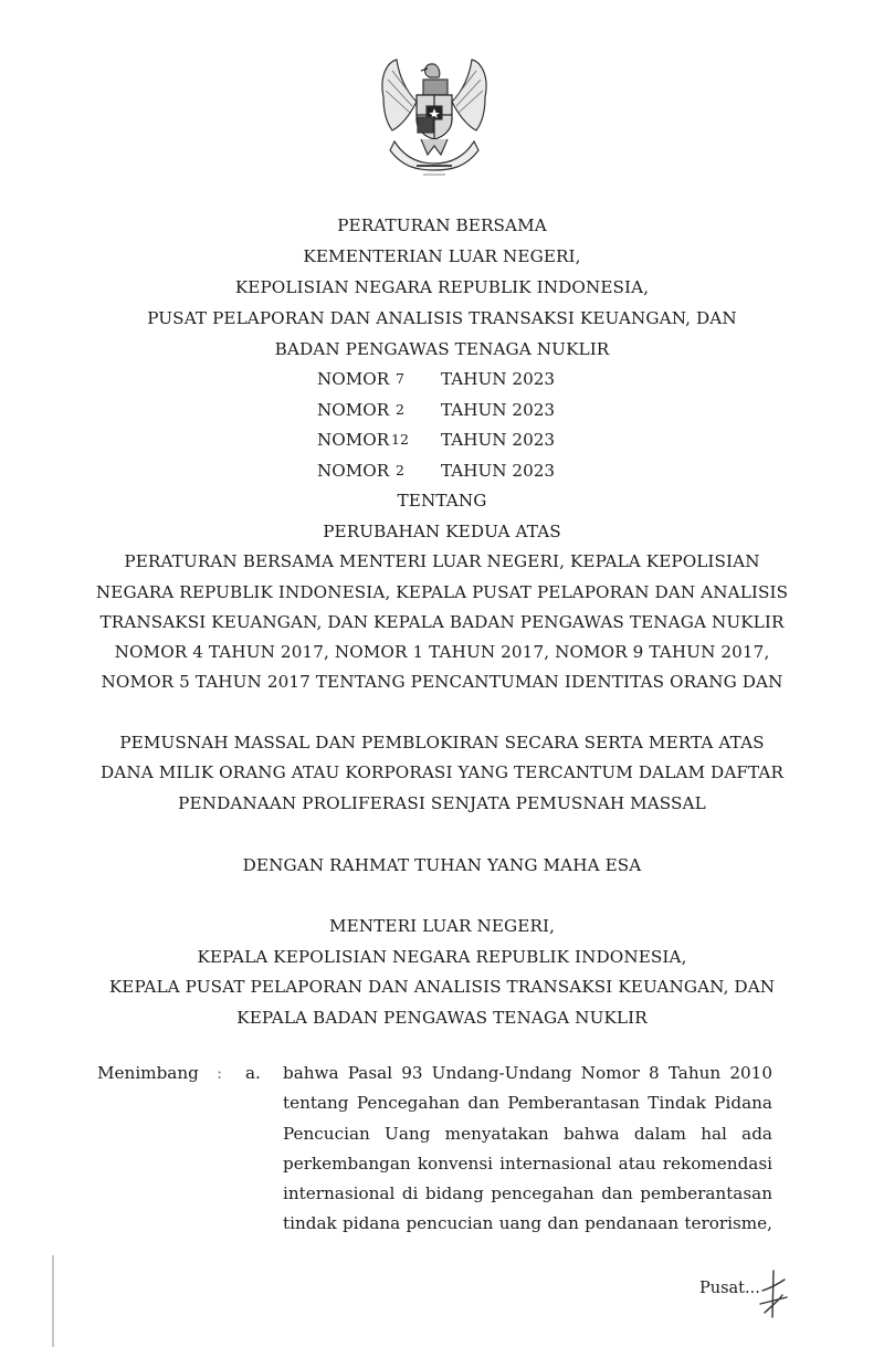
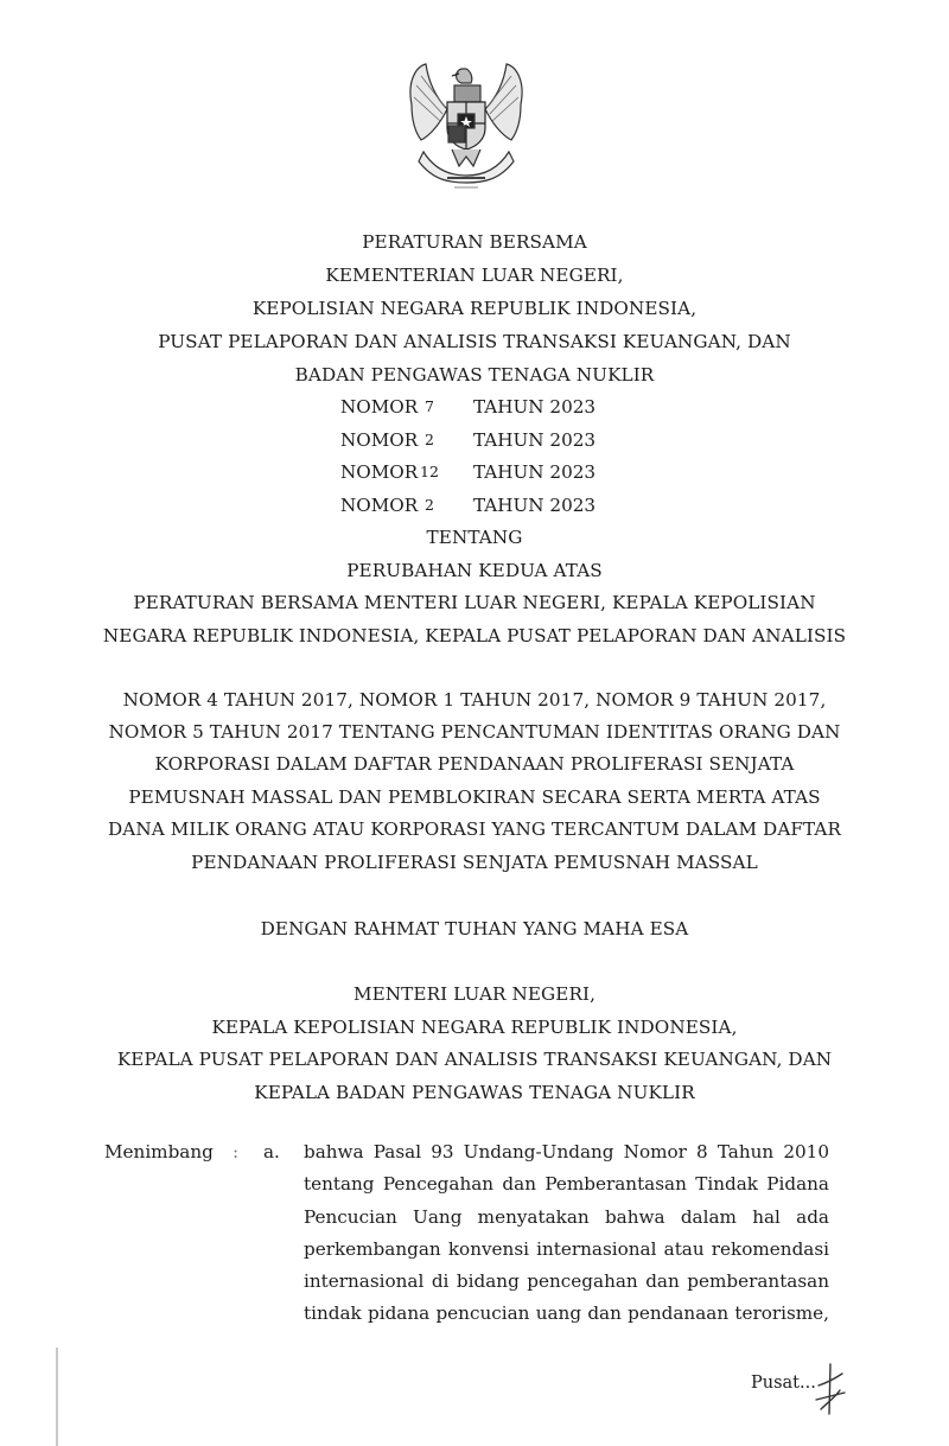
  PERATURAN BERSAMA
  KEMENTERIAN LUAR NEGERI,
  KEPOLISIAN NEGARA REPUBLIK INDONESIA,
  PUSAT PELAPORAN DAN ANALISIS TRANSAKSI KEUANGAN, DAN
  BADAN PENGAWAS TENAGA NUKLIR
  NOMOR
  7
  TAHUN 2023
  NOMOR
  2
  TAHUN 2023
  NOMOR
  12
  TAHUN 2023
  NOMOR
  2
  TAHUN 2023
  TENTANG
  PERUBAHAN KEDUA ATAS
  PERATURAN BERSAMA MENTERI LUAR NEGERI, KEPALA KEPOLISIAN
  NEGARA REPUBLIK INDONESIA, KEPALA PUSAT PELAPORAN DAN ANALISIS
- TRANSAKSI KEUANGAN, DAN KEPALA BADAN PENGAWAS TENAGA NUKLIR
  NOMOR 4 TAHUN 2017, NOMOR 1 TAHUN 2017, NOMOR 9 TAHUN 2017,
  NOMOR 5 TAHUN 2017 TENTANG PENCANTUMAN IDENTITAS ORANG DAN
+ KORPORASI DALAM DAFTAR PENDANAAN PROLIFERASI SENJATA
  PEMUSNAH MASSAL DAN PEMBLOKIRAN SECARA SERTA MERTA ATAS
  DANA MILIK ORANG ATAU KORPORASI YANG TERCANTUM DALAM DAFTAR
  PENDANAAN PROLIFERASI SENJATA PEMUSNAH MASSAL
  DENGAN RAHMAT TUHAN YANG MAHA ESA
  MENTERI LUAR NEGERI,
  KEPALA KEPOLISIAN NEGARA REPUBLIK INDONESIA,
  KEPALA PUSAT PELAPORAN DAN ANALISIS TRANSAKSI KEUANGAN, DAN
  KEPALA BADAN PENGAWAS TENAGA NUKLIR
  Menimbang
  :
  a.
  bahwa Pasal 93 Undang-Undang Nomor 8 Tahun 2010
  tentang Pencegahan dan Pemberantasan Tindak Pidana
  Pencucian Uang menyatakan bahwa dalam hal ada
  perkembangan konvensi internasional atau rekomendasi
  internasional di bidang pencegahan dan pemberantasan
  tindak pidana pencucian uang dan pendanaan terorisme,
  Pusat...
